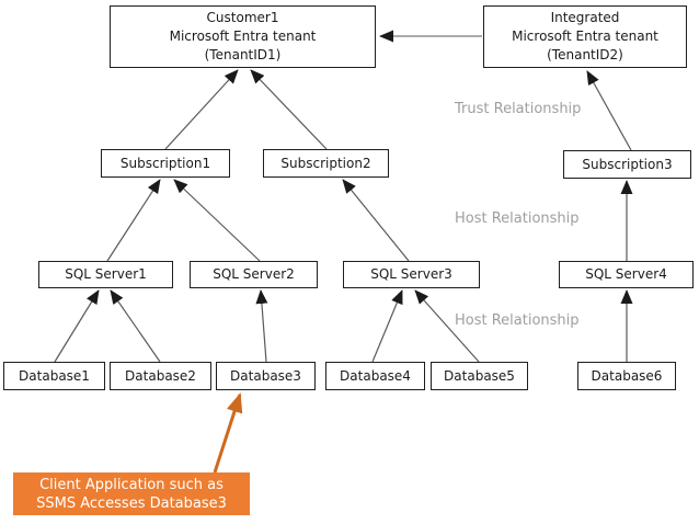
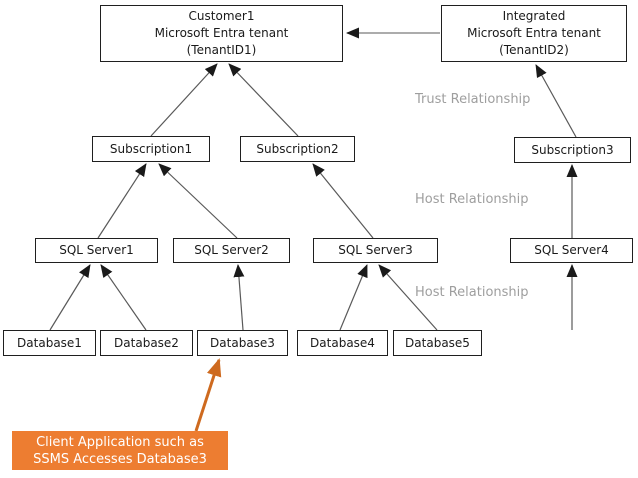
  Customer1
  Microsoft Entra tenant
  (TenantID1)
  Integrated
  Microsoft Entra tenant
  (TenantID2)
  Subscription1
  Subscription2
  Subscription3
  SQL Server1
  SQL Server2
  SQL Server3
  SQL Server4
  Database1
  Database2
  Database3
  Database4
  Database5
- Database6
  Trust Relationship
  Host Relationship
  Host Relationship
  Client Application such as
  SSMS Accesses Database3
